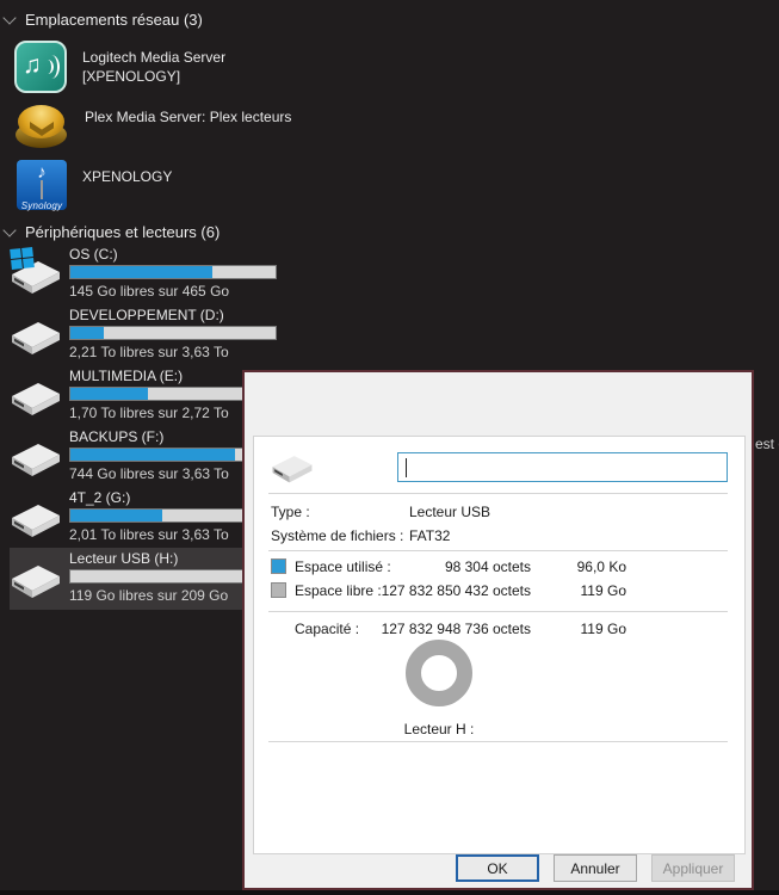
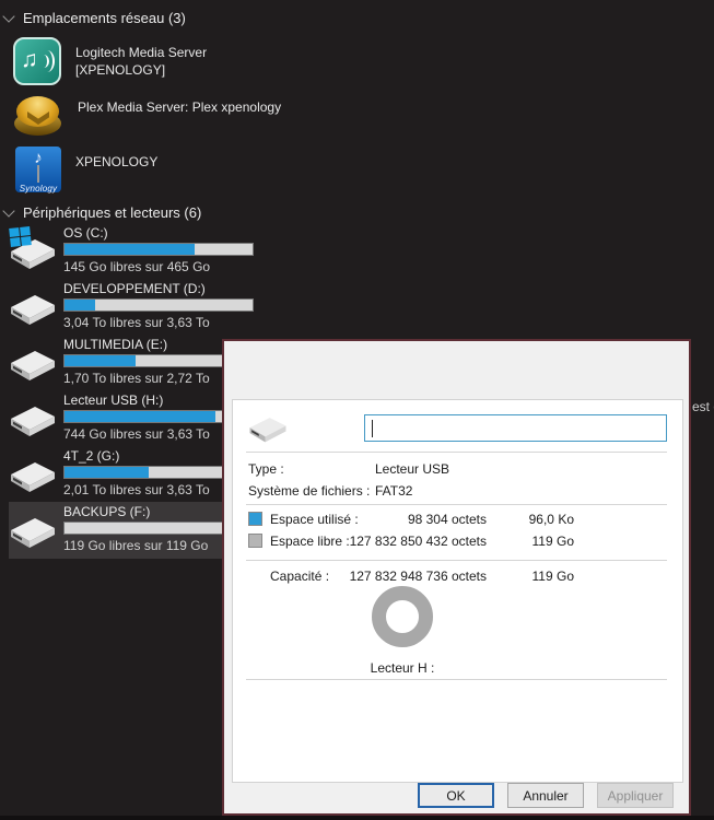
  Emplacements réseau (3)
  ♫
  Logitech Media Server [XPENOLOGY]
- Plex Media Server: Plex lecteurs
+ Plex Media Server: Plex xpenology
  ♪
  Synology
  XPENOLOGY
  Périphériques et lecteurs (6)
  OS (C:)
  145 Go libres sur 465 Go
  DEVELOPPEMENT (D:)
- 2,21 To libres sur 3,63 To
+ 3,04 To libres sur 3,63 To
  MULTIMEDIA (E:)
  1,70 To libres sur 2,72 To
- BACKUPS (F:)
+ Lecteur USB (H:)
  744 Go libres sur 3,63 To
  4T_2 (G:)
  2,01 To libres sur 3,63 To
- Lecteur USB (H:)
+ BACKUPS (F:)
- 119 Go libres sur 209 Go
+ 119 Go libres sur 119 Go
  Type :
  Lecteur USB
  Système de fichiers :
  FAT32
  Espace utilisé :
  98 304 octets
  96,0 Ko
  Espace libre :
  127 832 850 432 octets
  119 Go
  Capacité :
  127 832 948 736 octets
  119 Go
  Lecteur H :
  OK
  Annuler
  Appliquer
